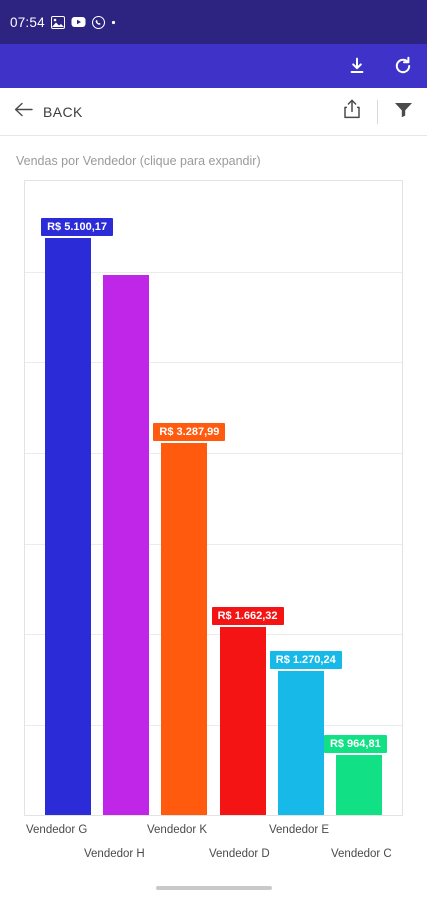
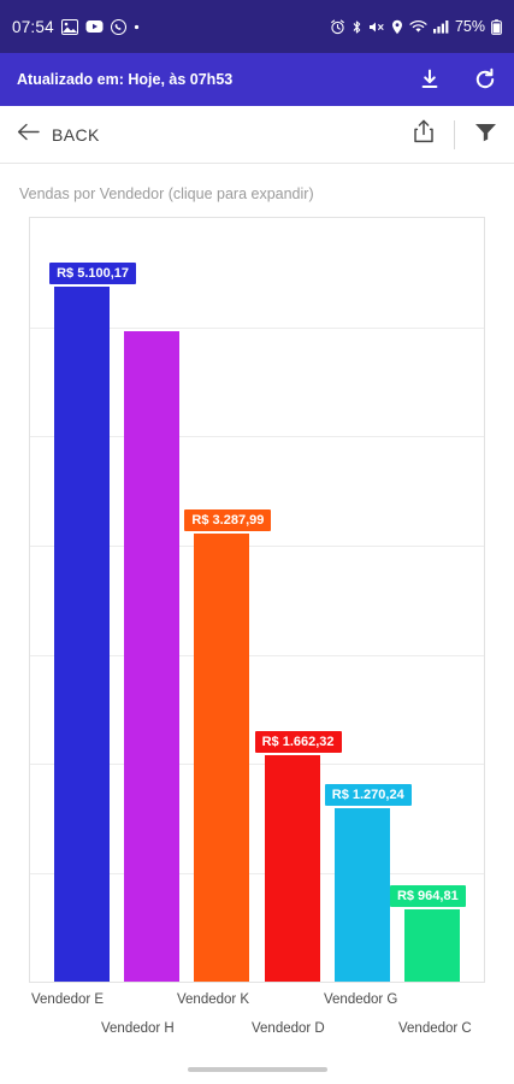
  07:54
+ 75%
+ Atualizado em: Hoje, às 07h53
  BACK
  Vendas por Vendedor (clique para expandir)
  R$ 5.100,17
  R$ 3.287,99
  R$ 1.662,32
  R$ 1.270,24
  R$ 964,81
- Vendedor G
+ Vendedor E
  Vendedor H
  Vendedor K
  Vendedor D
- Vendedor E
+ Vendedor G
  Vendedor C
